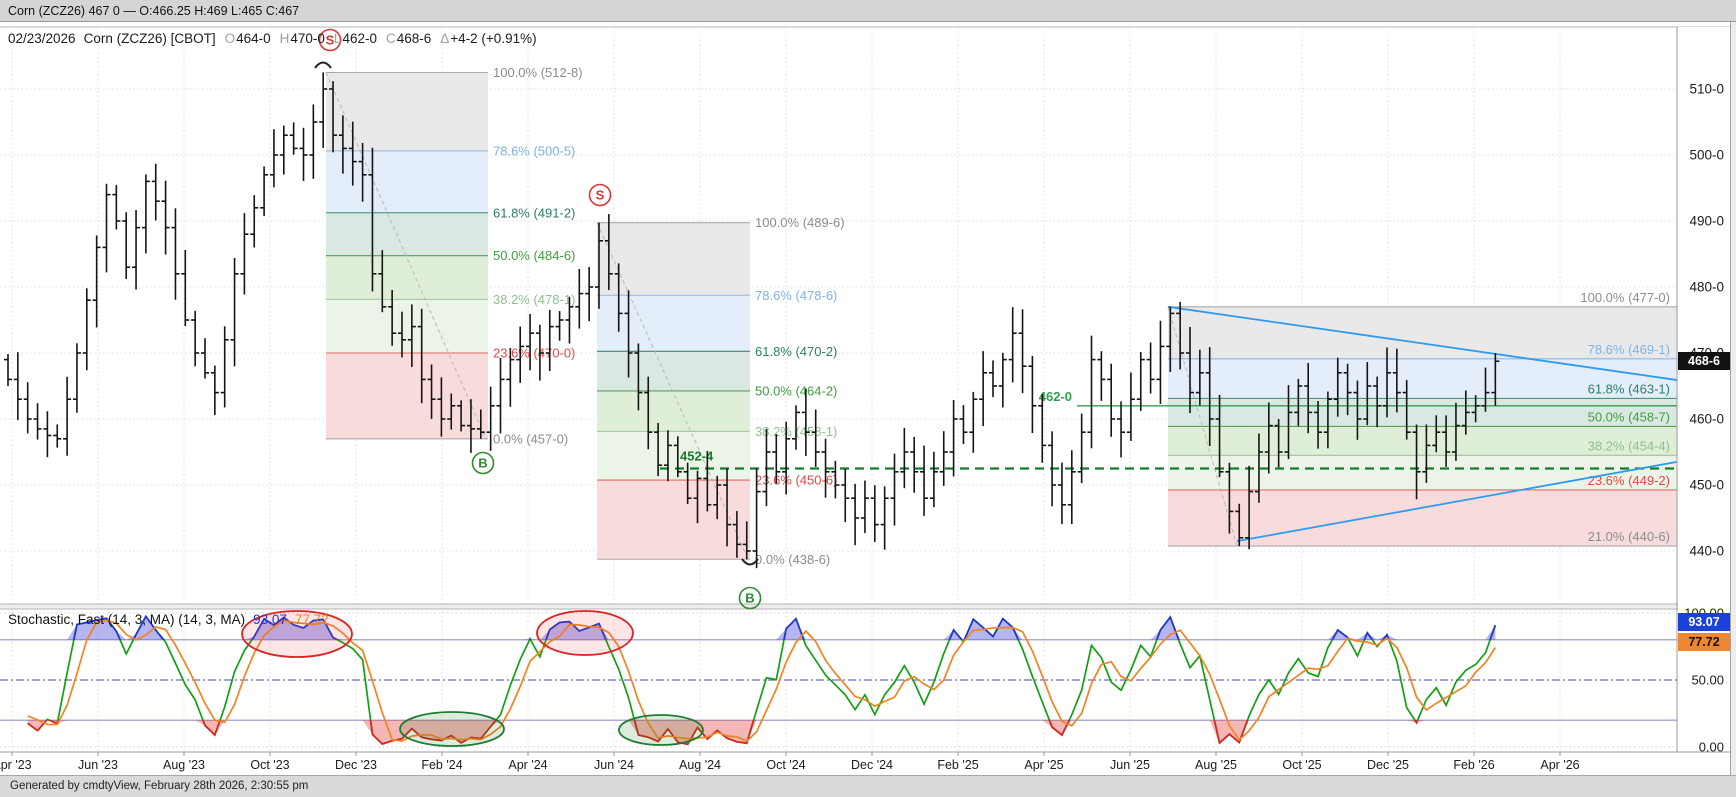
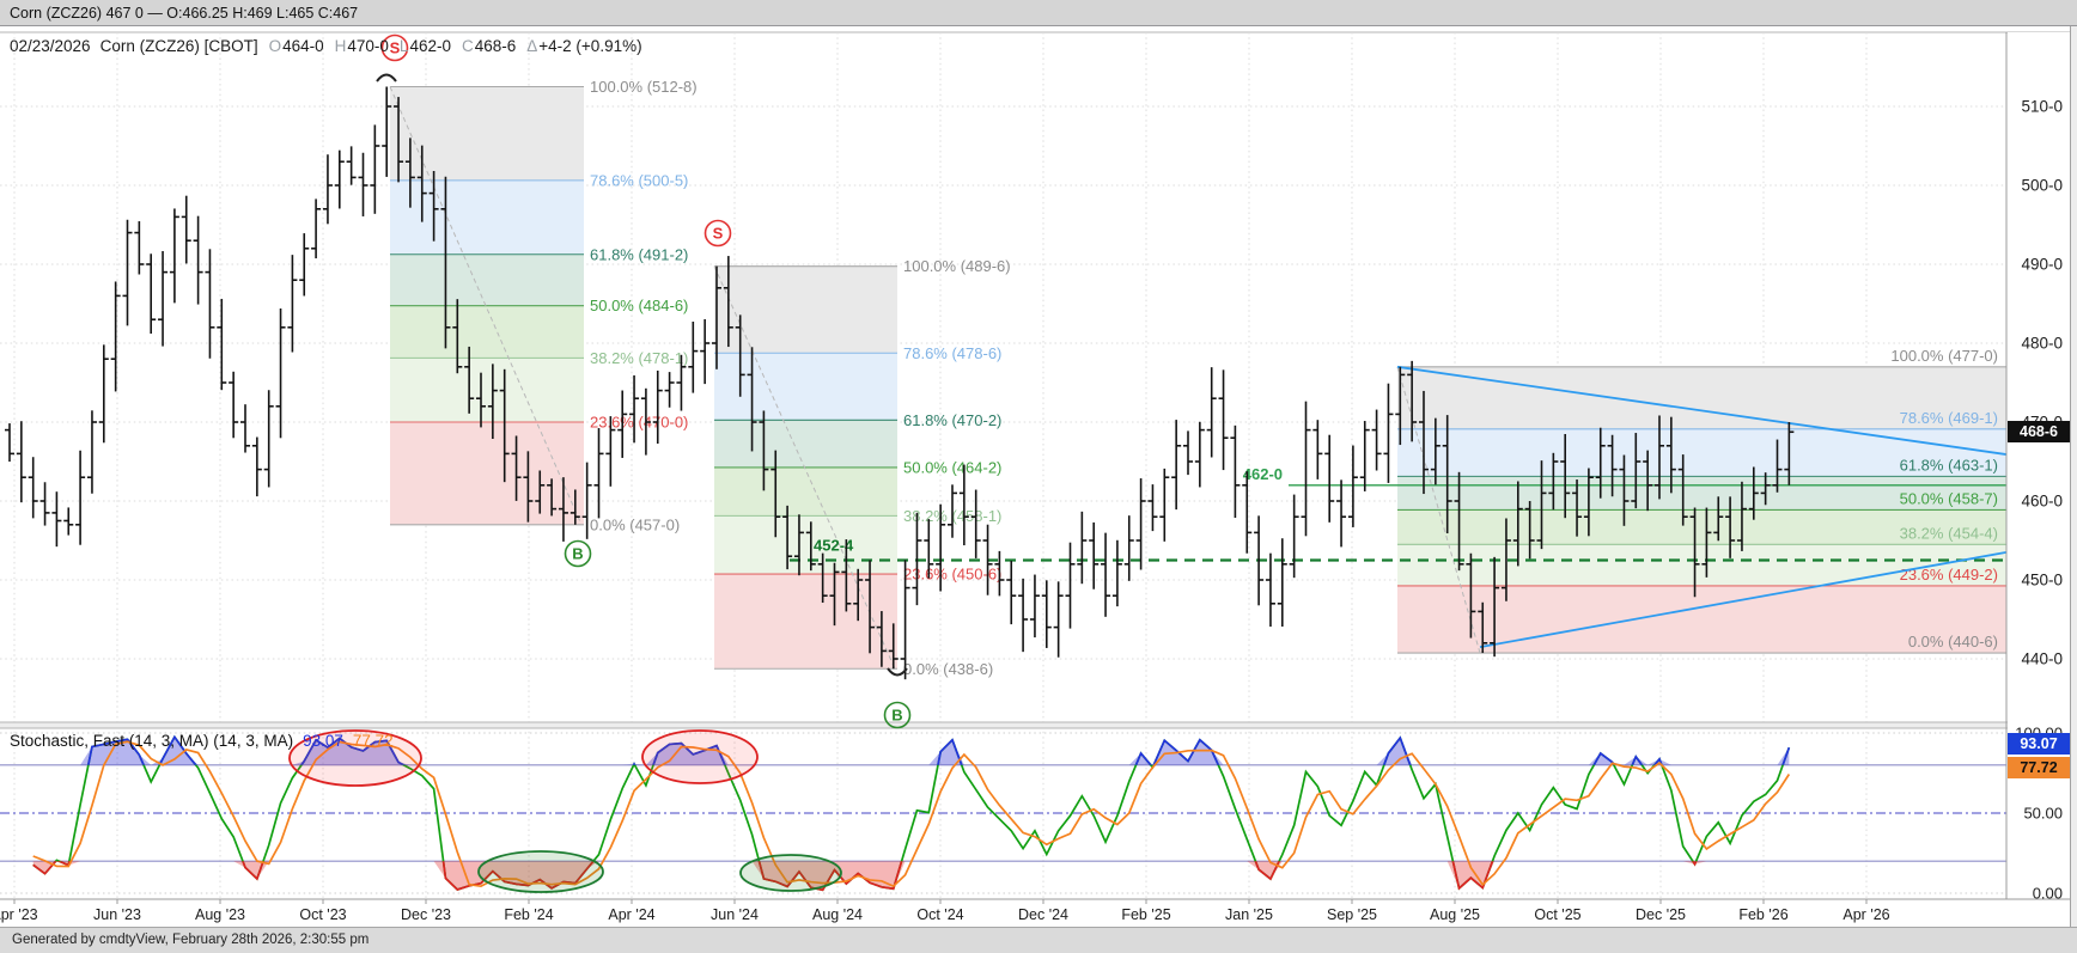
  Corn (ZCZ26) 467 0 — O:466.25 H:469 L:465 C:467
  100.0% (512-8)
  78.6% (500-5)
  61.8% (491-2)
  50.0% (484-6)
  38.2% (478-1)
  23.6% (0-0)
  0.0% (457-0)
  100.0% (489-6)
  78.6% (478-6)
  61.8% (470-2)
  50.0% (464-2)
  3.2 (458-1)
  0.0% (438-6)
  100.0% (477-0)
  78.6% (469-1)
  61.8% (463-1)
  50.0% (458-7)
  38.2% (454-4)
  23.6% (449-2)
- 21.0% (440-6)
+ 0.0% (440-6)
  62-0
  452-4
  S
  S
  B
  B
  510-0
  500-0
  490-0
  480-0
  460-0
  450-0
  440-0
  50.00
  0.00
  pr '23
  Jun '23
  Aug '23
  Oct '23
  Dec '23
  Feb '24
  Apr '24
  Jun '24
  Aug '24
  Oct '24
  Dec '24
  Feb '25
- Apr '25
+ Jan '25
- Jun '25
+ Sep '25
  Aug '25
  Oct '25
  Dec '25
  Feb '26
  Apr '26
  02/23/2026 Corn (ZCZ26) [CBOT] O464-0 H470-0 L462-0 C468-6 Δ+4-2 (+0.91%)
  Stochastic, Fast (14, 3, MA) (14, 3, MA) 93.07 77.72
  468-6
  93.07
  77.72
  Generated by cmdtyView, February 28th 2026, 2:30:55 pm
